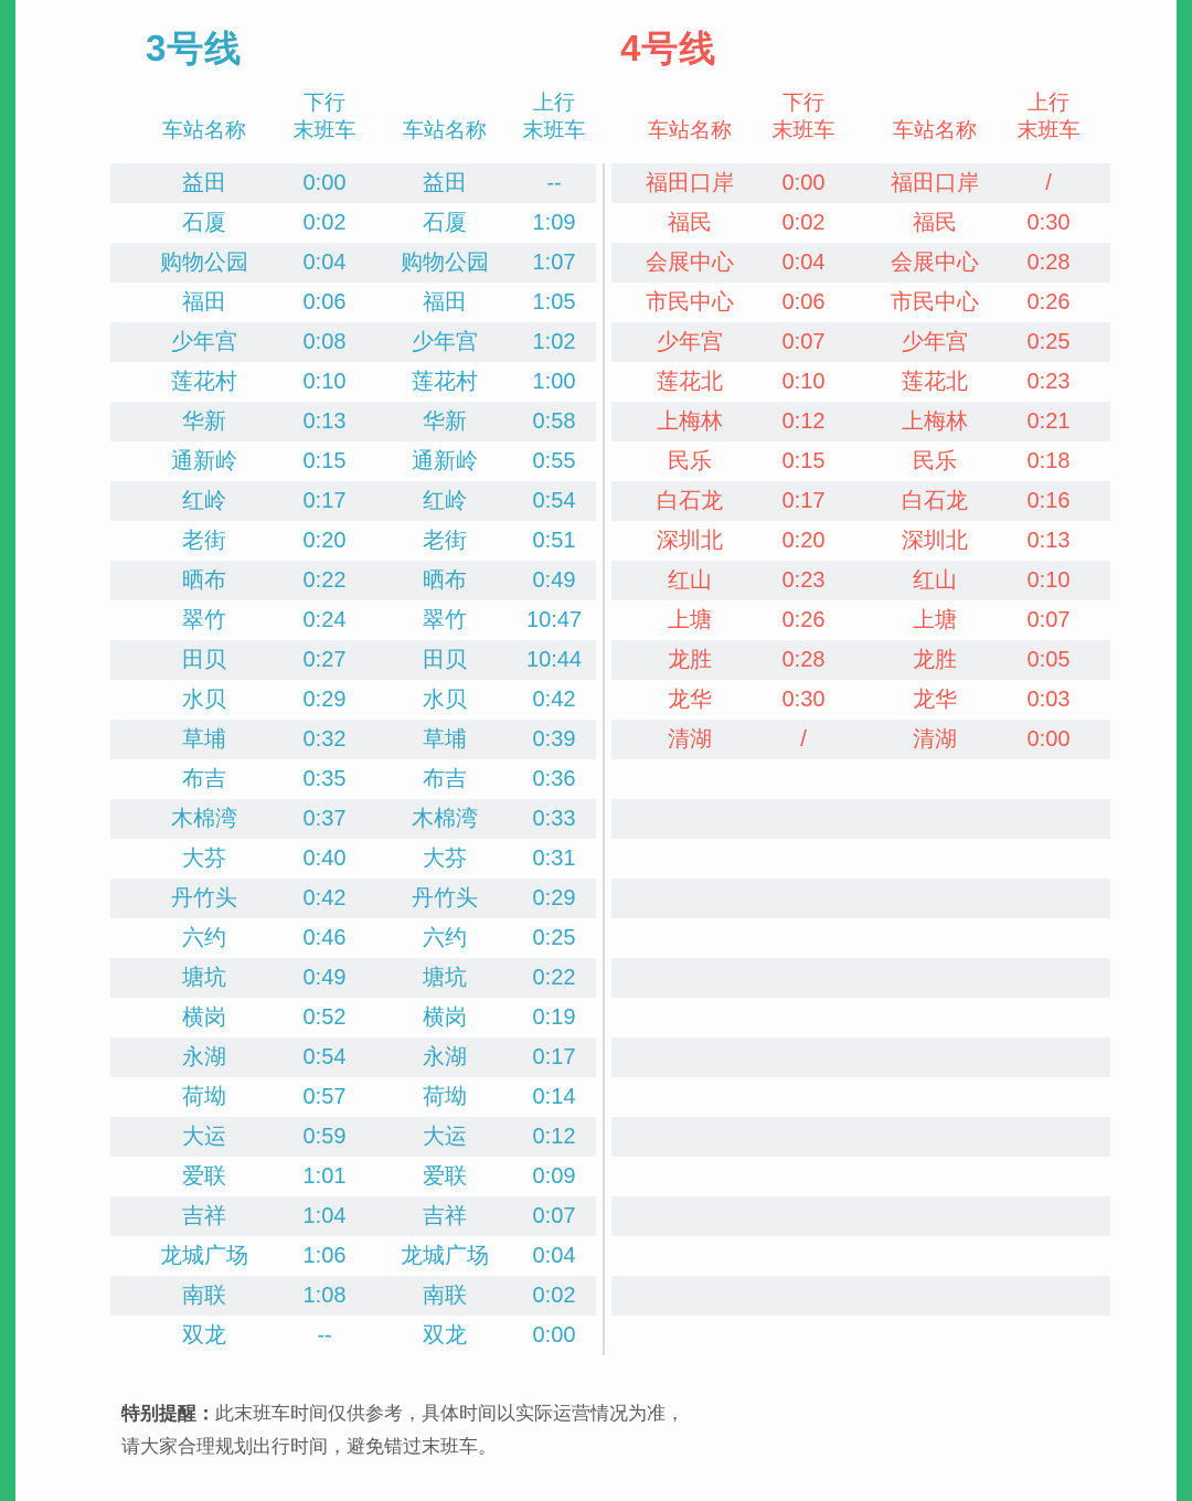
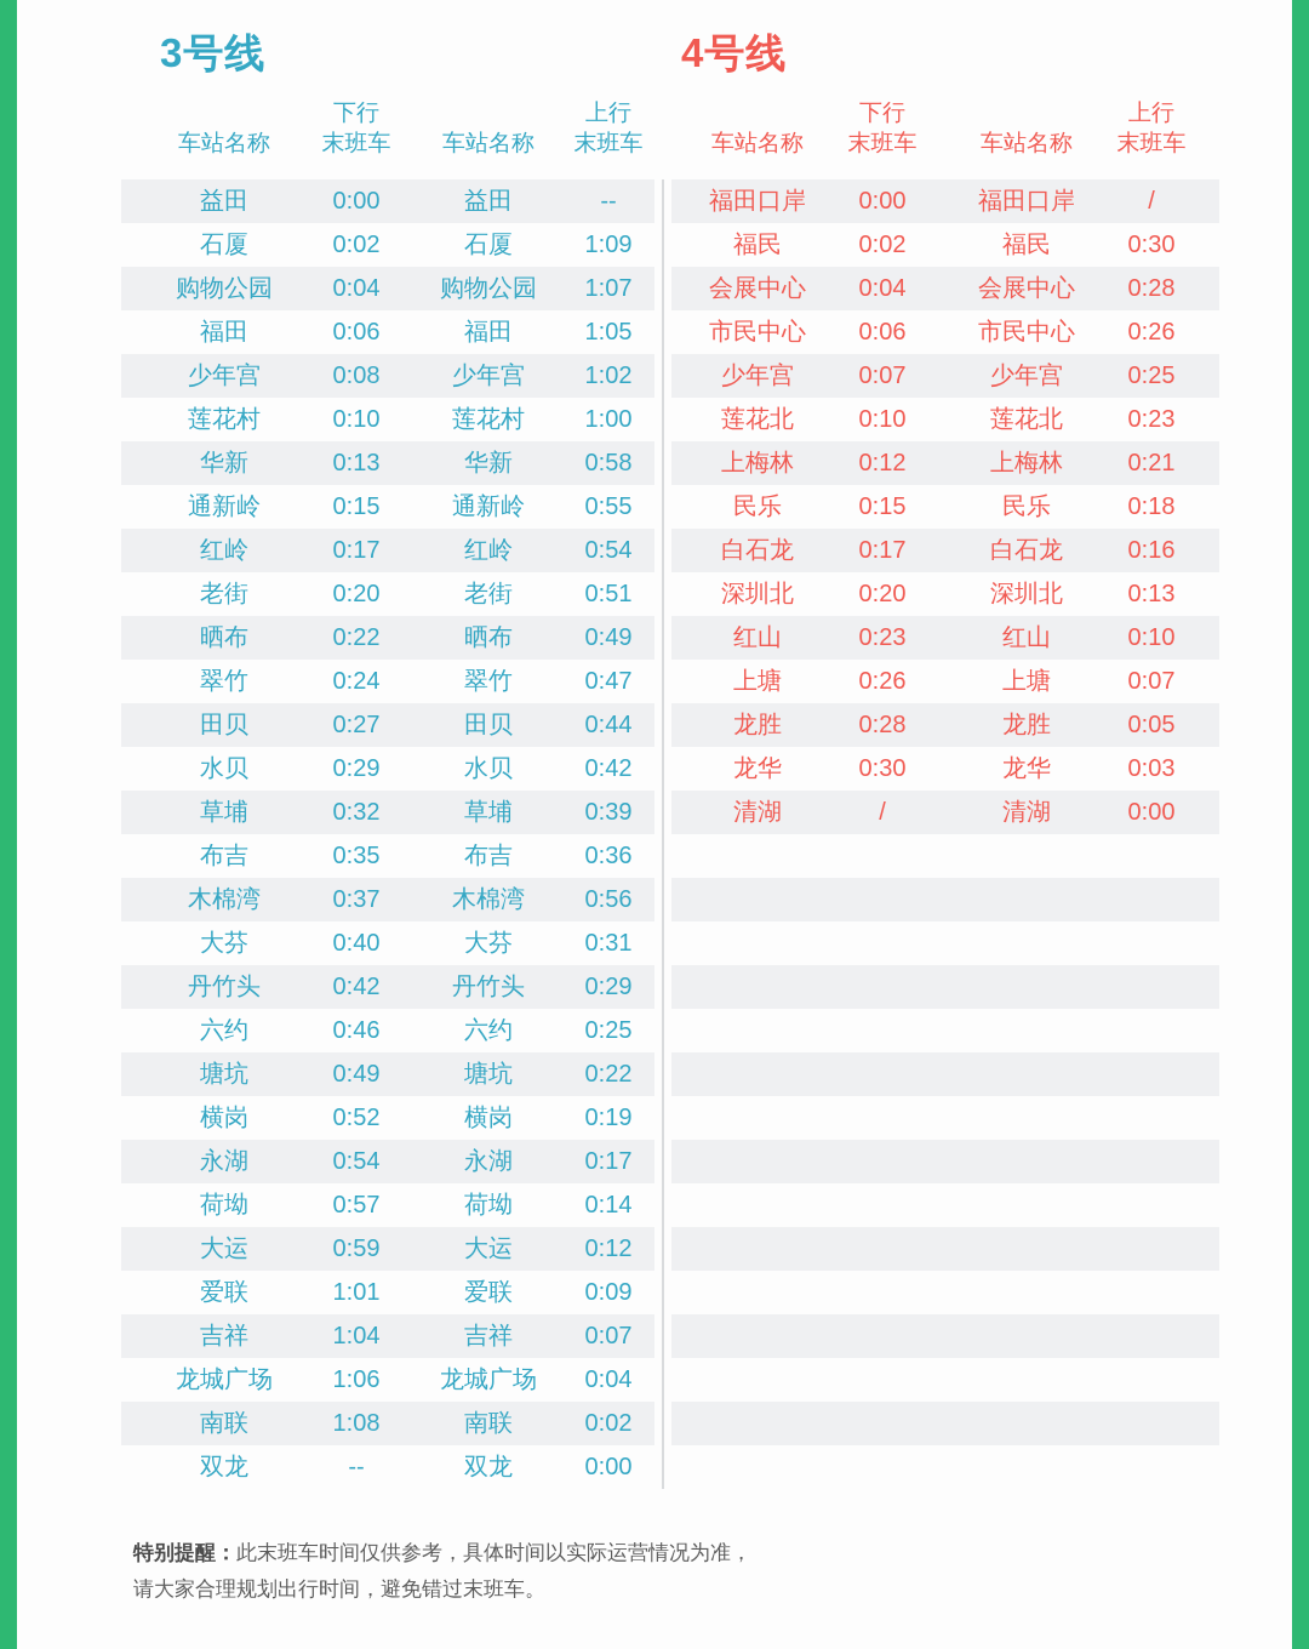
  3号线
  4号线
  车站名称
  下行
  末班车
  车站名称
  上行
  末班车
  车站名称
  下行
  末班车
  车站名称
  上行
  末班车
  益田
  0:00
  益田
  --
  福田口岸
  0:00
  福田口岸
  /
  石厦
  0:02
  石厦
  1:09
  福民
  0:02
  福民
  0:30
  购物公园
  0:04
  购物公园
  1:07
  会展中心
  0:04
  会展中心
  0:28
  福田
  0:06
  福田
  1:05
  市民中心
  0:06
  市民中心
  0:26
  少年宫
  0:08
  少年宫
  1:02
  少年宫
  0:07
  少年宫
  0:25
  莲花村
  0:10
  莲花村
  1:00
  莲花北
  0:10
  莲花北
  0:23
  华新
  0:13
  华新
  0:58
  上梅林
  0:12
  上梅林
  0:21
  通新岭
  0:15
  通新岭
  0:55
  民乐
  0:15
  民乐
  0:18
  红岭
  0:17
  红岭
  0:54
  白石龙
  0:17
  白石龙
  0:16
  老街
  0:20
  老街
  0:51
  深圳北
  0:20
  深圳北
  0:13
  晒布
  0:22
  晒布
  0:49
  红山
  0:23
  红山
  0:10
  翠竹
  0:24
  翠竹
- 10:47
+ 0:47
  上塘
  0:26
  上塘
  0:07
  田贝
  0:27
  田贝
- 10:44
+ 0:44
  龙胜
  0:28
  龙胜
  0:05
  水贝
  0:29
  水贝
  0:42
  龙华
  0:30
  龙华
  0:03
  草埔
  0:32
  草埔
  0:39
  清湖
  /
  清湖
  0:00
  布吉
  0:35
  布吉
  0:36
  木棉湾
  0:37
  木棉湾
- 0:33
+ 0:56
  大芬
  0:40
  大芬
  0:31
  丹竹头
  0:42
  丹竹头
  0:29
  六约
  0:46
  六约
  0:25
  塘坑
  0:49
  塘坑
  0:22
  横岗
  0:52
  横岗
  0:19
  永湖
  0:54
  永湖
  0:17
  荷坳
  0:57
  荷坳
  0:14
  大运
  0:59
  大运
  0:12
  爱联
  1:01
  爱联
  0:09
  吉祥
  1:04
  吉祥
  0:07
  龙城广场
  1:06
  龙城广场
  0:04
  南联
  1:08
  南联
  0:02
  双龙
  --
  双龙
  0:00
  特别提醒：此末班车时间仅供参考，具体时间以实际运营情况为准，
  请大家合理规划出行时间，避免错过末班车。
